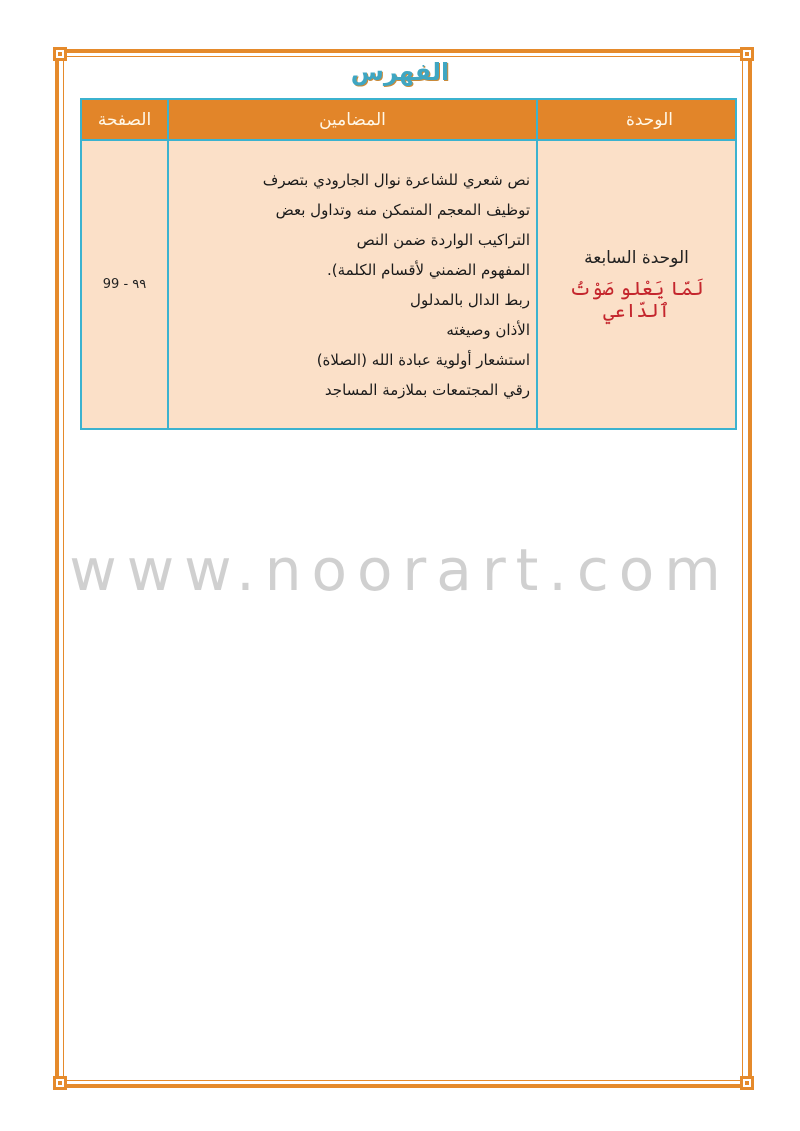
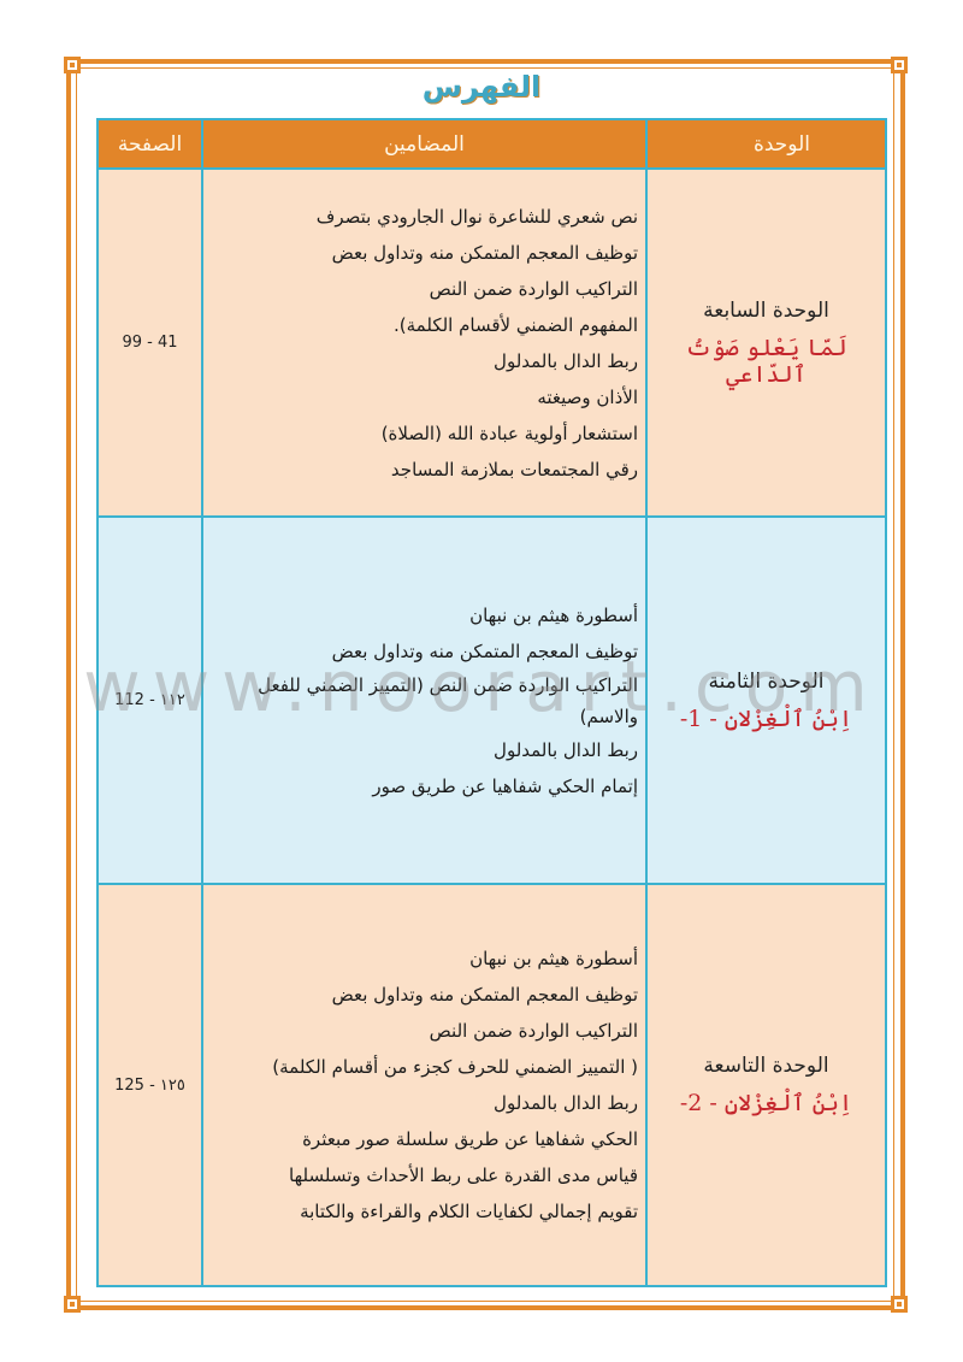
  الفهرس
  الوحدة	المضامين	الصفحة
- الوحدة السابعة لَمّا يَعْلو صَوْتُ ٱلدّاعي	نص شعري للشاعرة نوال الجارودي بتصرف توظيف المعجم المتمكن منه وتداول بعض التراكيب الواردة ضمن النص المفهوم الضمني لأقسام الكلمة). ربط الدال بالمدلول الأذان وصيغته استشعار أولوية عبادة الله (الصلاة) رقي المجتمعات بملازمة المساجد	99 - ٩٩
+ الوحدة السابعة لَمّا يَعْلو صَوْتُ ٱلدّاعي	نص شعري للشاعرة نوال الجارودي بتصرف توظيف المعجم المتمكن منه وتداول بعض التراكيب الواردة ضمن النص المفهوم الضمني لأقسام الكلمة). ربط الدال بالمدلول الأذان وصيغته استشعار أولوية عبادة الله (الصلاة) رقي المجتمعات بملازمة المساجد	99 - 41
+ الوحدة الثامنة اِبْنُ ٱلْغِزْلانِ - 1-	أسطورة هيثم بن نبهان توظيف المعجم المتمكن منه وتداول بعض التراكيب الواردة ضمن النص (التمييز الضمني للفعل والاسم) ربط الدال بالمدلول إتمام الحكي شفاهيا عن طريق صور	112 - ١١٢
+ الوحدة التاسعة اِبْنُ ٱلْغِزْلانِ - 2-	أسطورة هيثم بن نبهان توظيف المعجم المتمكن منه وتداول بعض التراكيب الواردة ضمن النص ( التمييز الضمني للحرف كجزء من أقسام الكلمة) ربط الدال بالمدلول الحكي شفاهيا عن طريق سلسلة صور مبعثرة قياس مدى القدرة على ربط الأحداث وتسلسلها تقويم إجمالي لكفايات الكلام والقراءة والكتابة	125 - ١٢٥
  www.noorart.com
